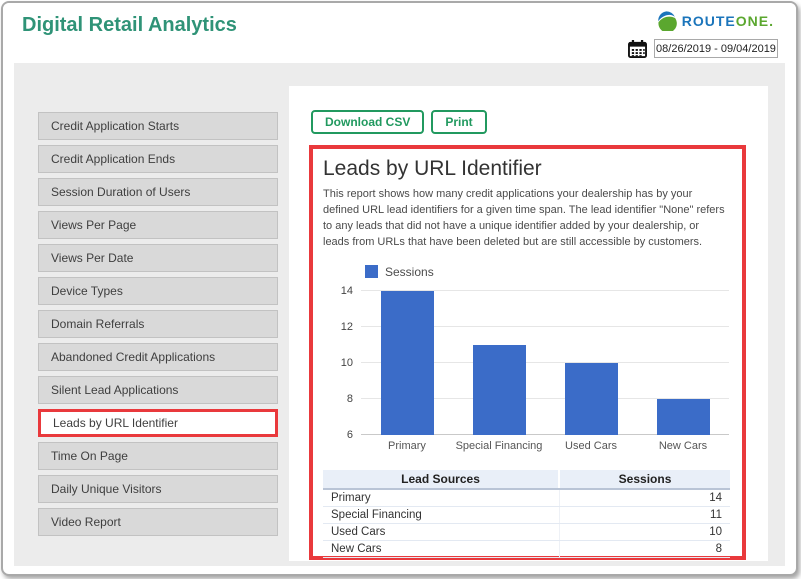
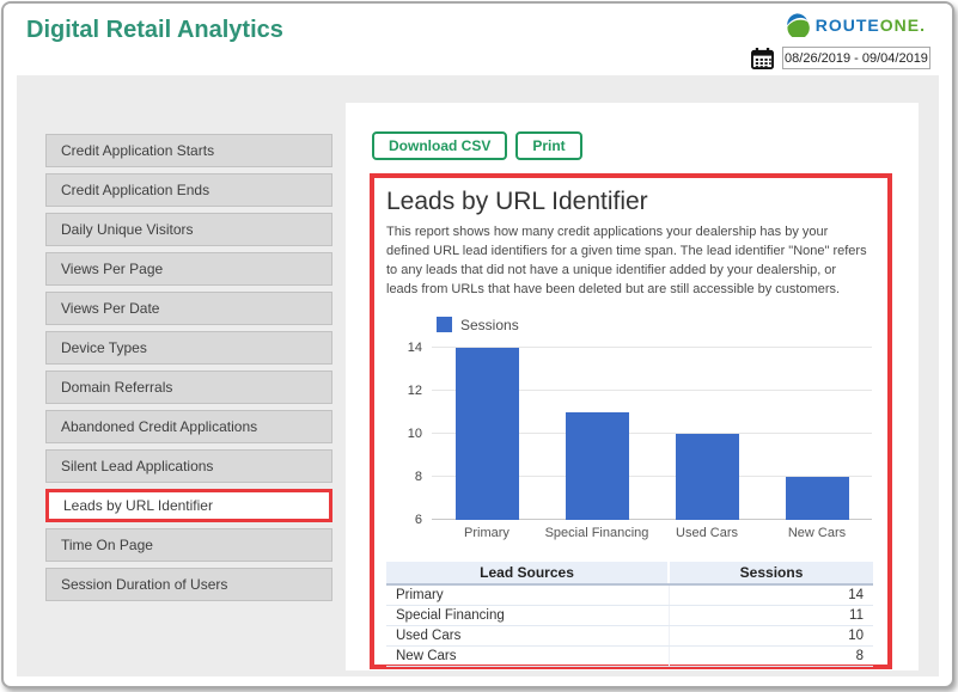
  Digital Retail Analytics
  ROUTE
  ONE.
  08/26/2019 - 09/04/2019
  Credit Application Starts
  Credit Application Ends
- Session Duration of Users
+ Daily Unique Visitors
  Views Per Page
  Views Per Date
  Device Types
  Domain Referrals
  Abandoned Credit Applications
  Silent Lead Applications
  Leads by URL Identifier
  Time On Page
- Daily Unique Visitors
+ Session Duration of Users
- Video Report
  Download CSV
  Print
  Leads by URL Identifier
  This report shows how many credit applications your dealership has by your defined URL lead identifiers for a given time span. The lead identifier "None" refers to any leads that did not have a unique identifier added by your dealership, or leads from URLs that have been deleted but are still accessible by customers.
  Sessions
  14
  12
  10
  8
  6
  Primary
  Special Financing
  Used Cars
  New Cars
  Lead Sources	Sessions
  Primary	14
  Special Financing	11
  Used Cars	10
  New Cars	8
